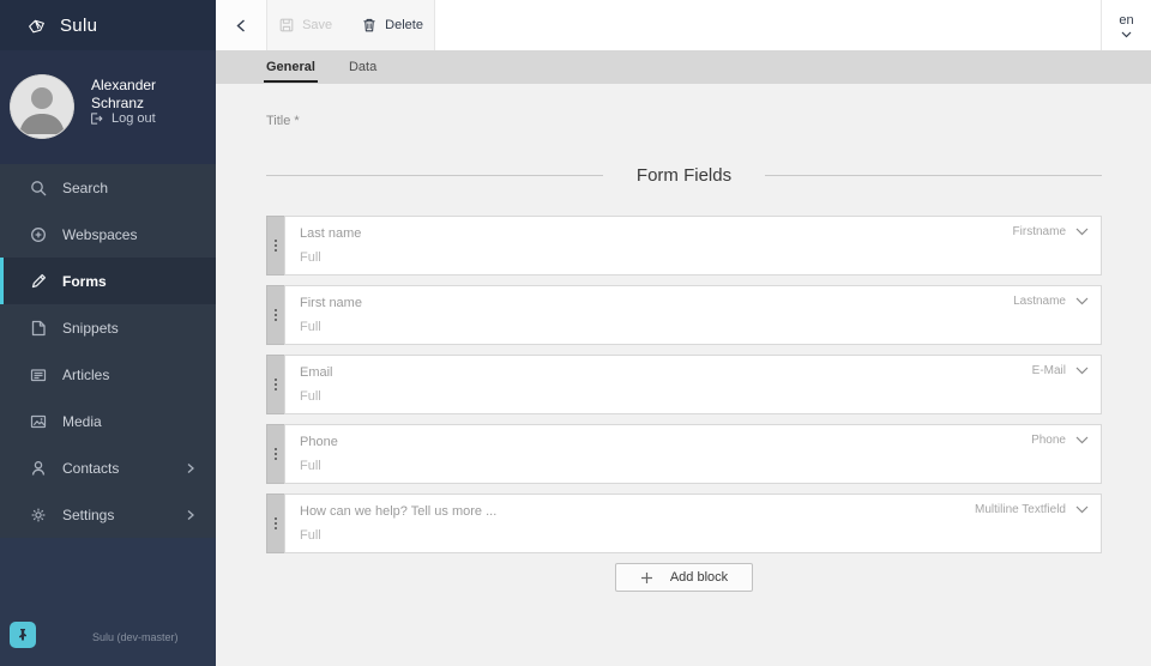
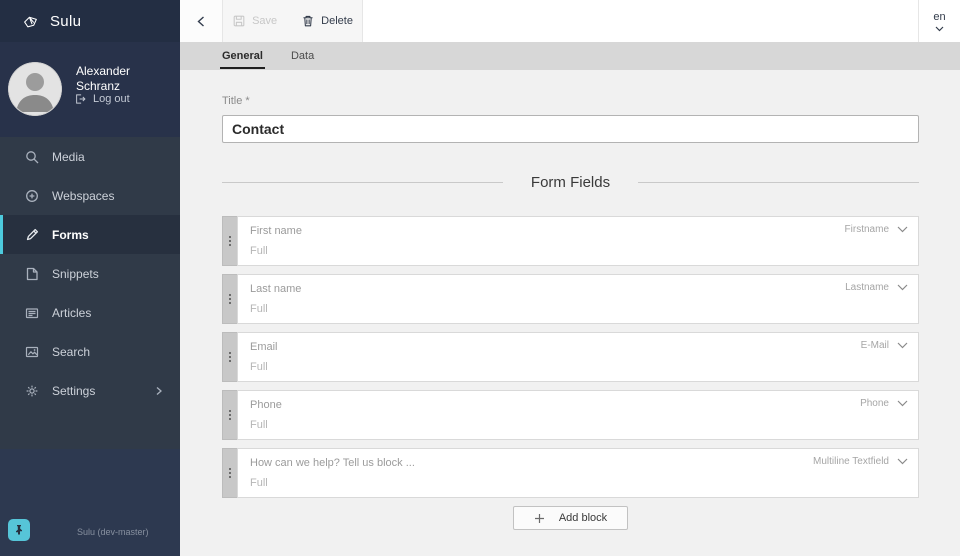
  Sulu
  Alexander Schranz
  Log out
- Search
+ Media
  Webspaces
  Forms
  Snippets
  Articles
- Media
+ Search
- Contacts
  Settings
  Sulu (dev-master)
  Save
  Delete
  en
  General
  Data
  Title *
+ Contact
  Form Fields
- Last name
+ First name
  Full
  Firstname
- First name
+ Last name
  Full
  Lastname
  Email
  Full
  E-Mail
  Phone
  Full
  Phone
- How can we help? Tell us more ...
+ How can we help? Tell us block ...
  Full
  Multiline Textfield
  Add block
